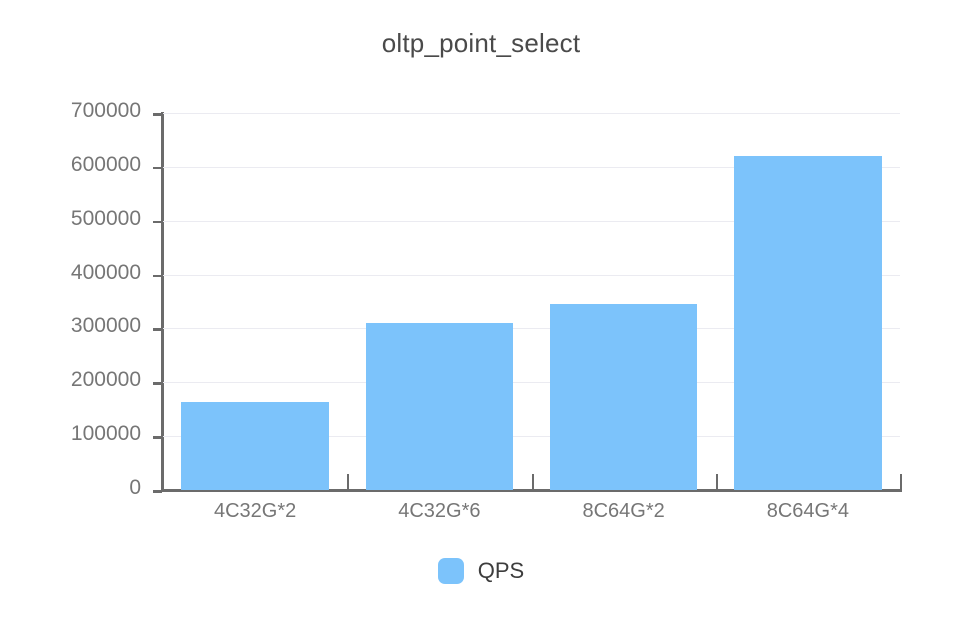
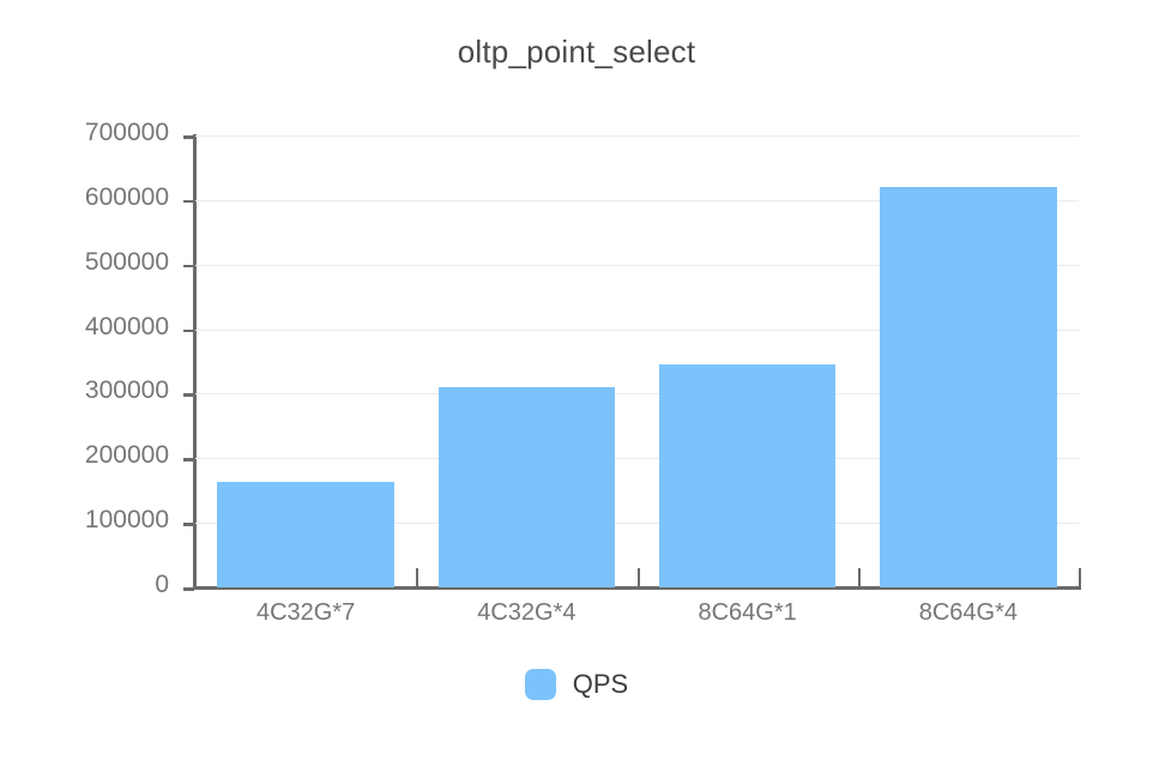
  oltp_point_select
  0
  100000
  200000
  300000
  400000
  500000
  600000
  700000
  QPS
- 4C32G*2
+ 4C32G*7
- 4C32G*6
+ 4C32G*4
- 8C64G*2
+ 8C64G*1
  8C64G*4
